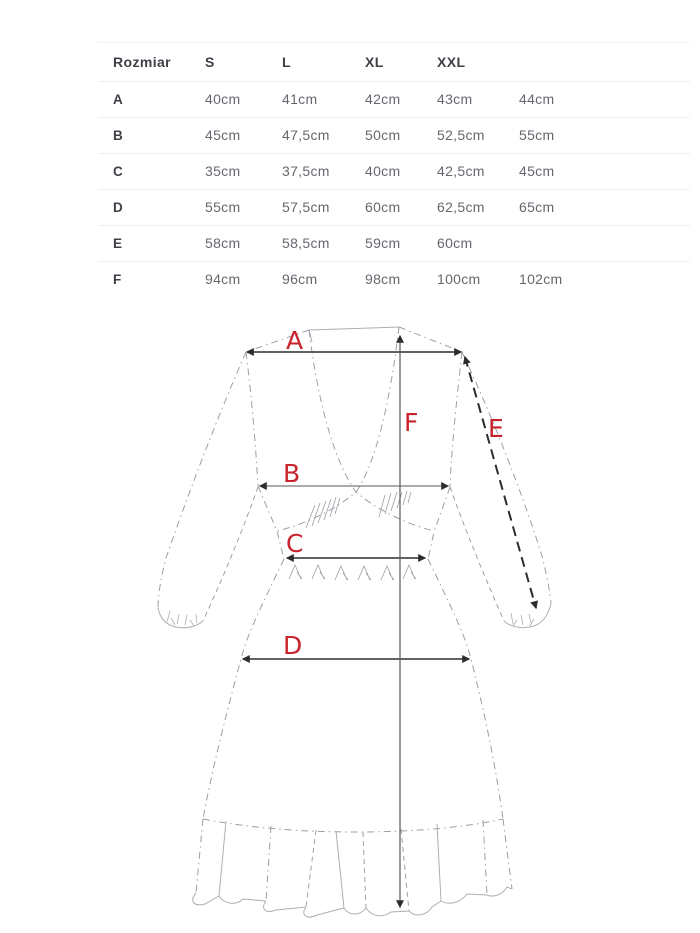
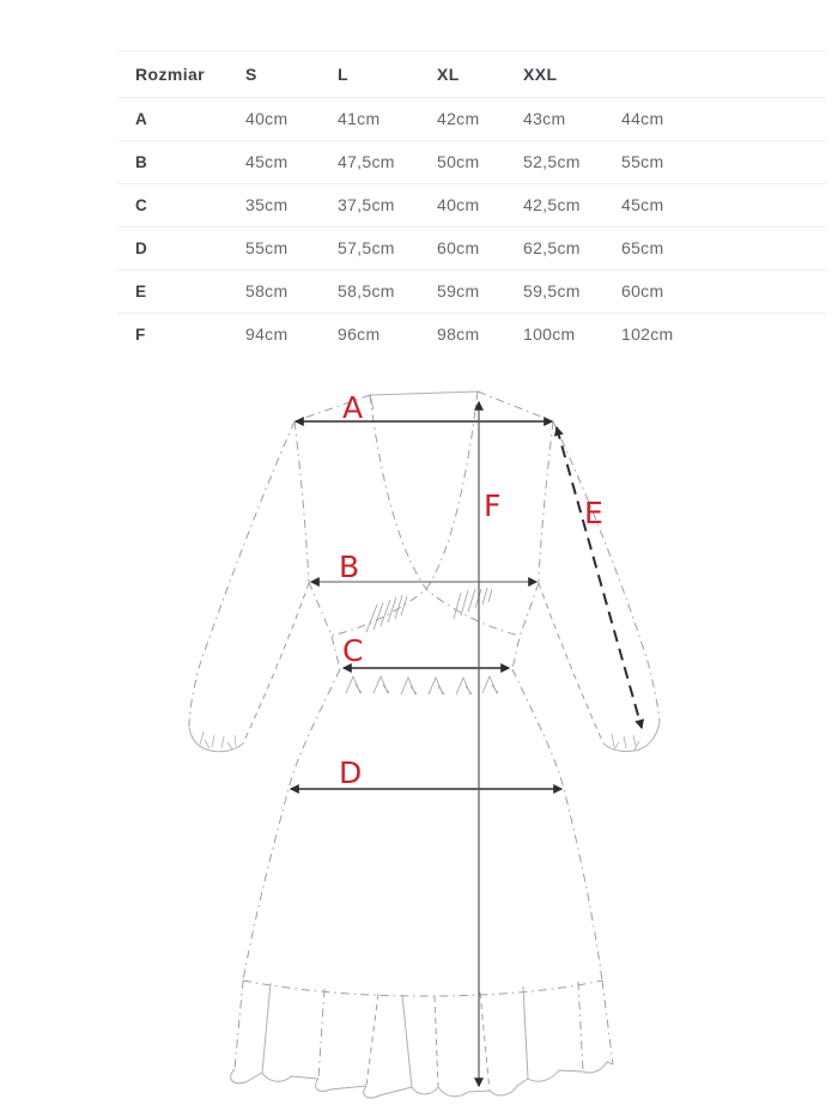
  Rozmiar
  S
  L
  XL
  XXL
  A
  40cm
  41cm
  42cm
  43cm
  44cm
  B
  45cm
  47,5cm
  50cm
  52,5cm
  55cm
  C
  35cm
  37,5cm
  40cm
  42,5cm
  45cm
  D
  55cm
  57,5cm
  60cm
  62,5cm
  65cm
  E
  58cm
  58,5cm
  59cm
+ 59,5cm
  60cm
  F
  94cm
  96cm
  98cm
  100cm
  102cm
  A
  B
  C
  D
  E
  F
